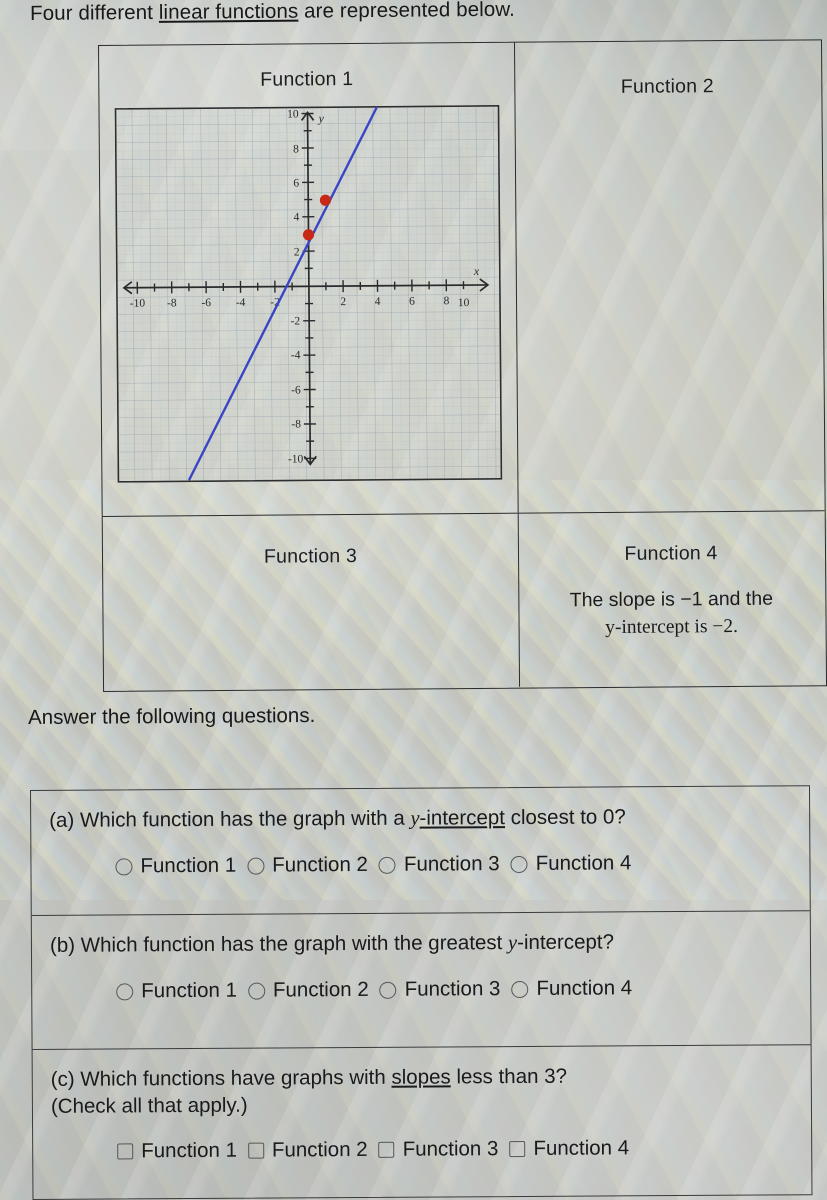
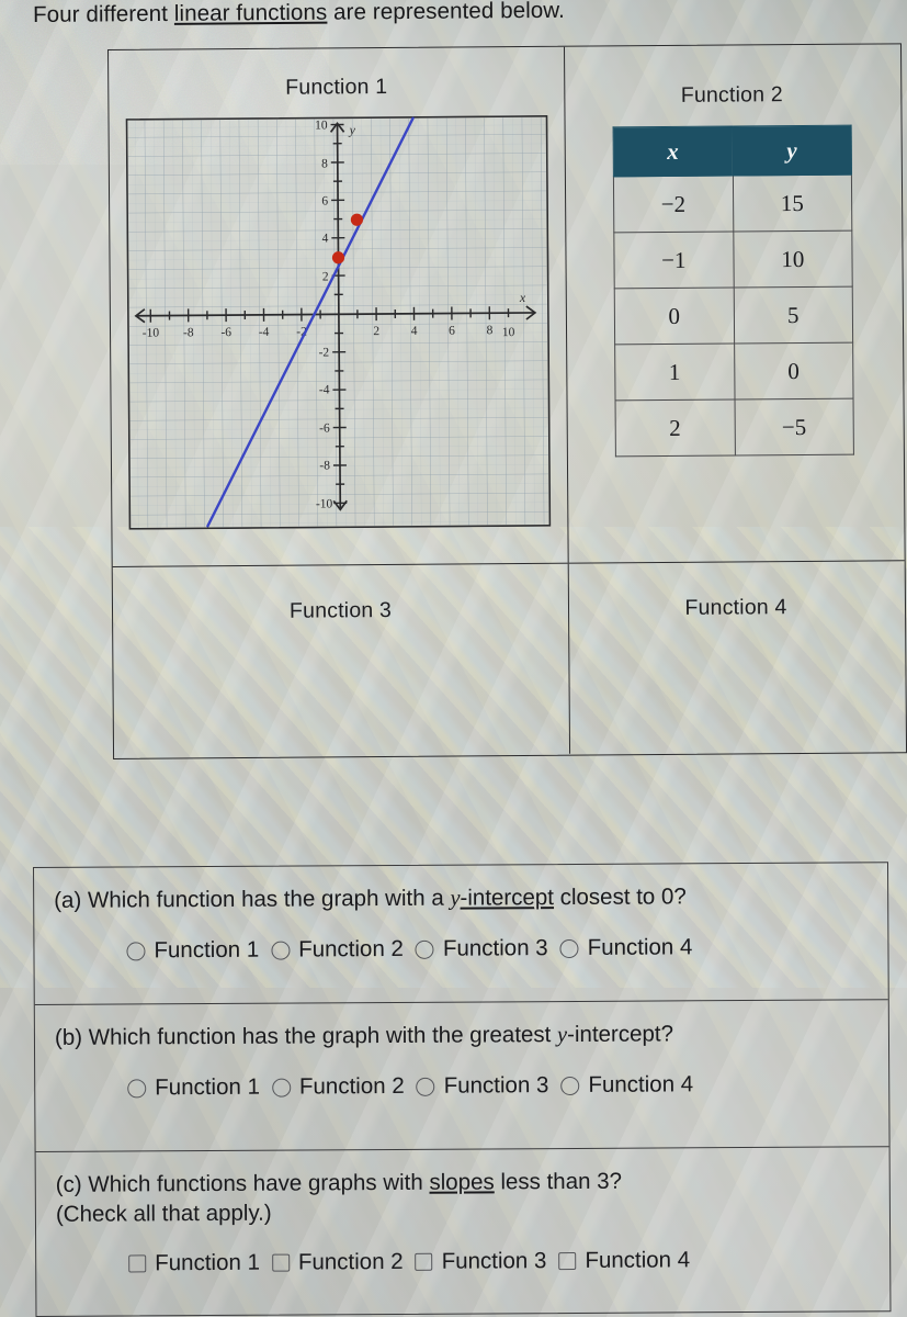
  Four different linear functions are represented below.
  Function 1
  -10
  -8
  -6
  -4
  -2
  2
  4
  6
  8
  10
  10
  8
  6
  4
  2
  -2
  -4
  -6
  -8
  -10
  x
  y
  Function 2
+ x	y
+ −2	15
+ −1	10
+ 0	5
+ 1	0
+ 2	−5
  Function 3
  Function 4
- The slope is −1 and the
- y-intercept is −2.
- Answer the following questions.
  (a) Which function has the graph with a y-intercept closest to 0?
  Function 1
  Function 2
  Function 3
  Function 4
  (b) Which function has the graph with the greatest y-intercept?
  Function 1
  Function 2
  Function 3
  Function 4
  (c) Which functions have graphs with slopes less than 3?
  (Check all that apply.)
  Function 1
  Function 2
  Function 3
  Function 4
